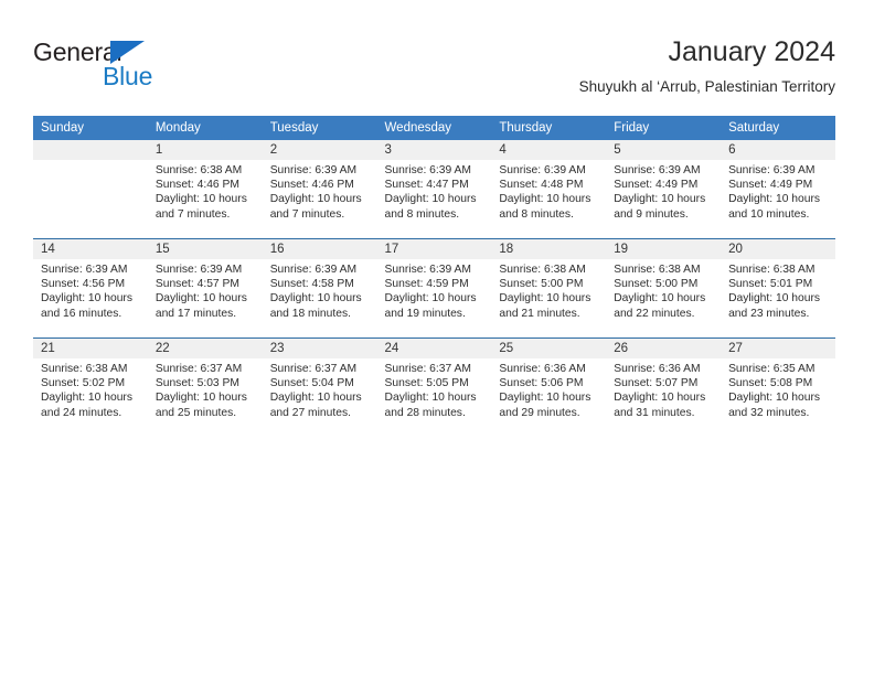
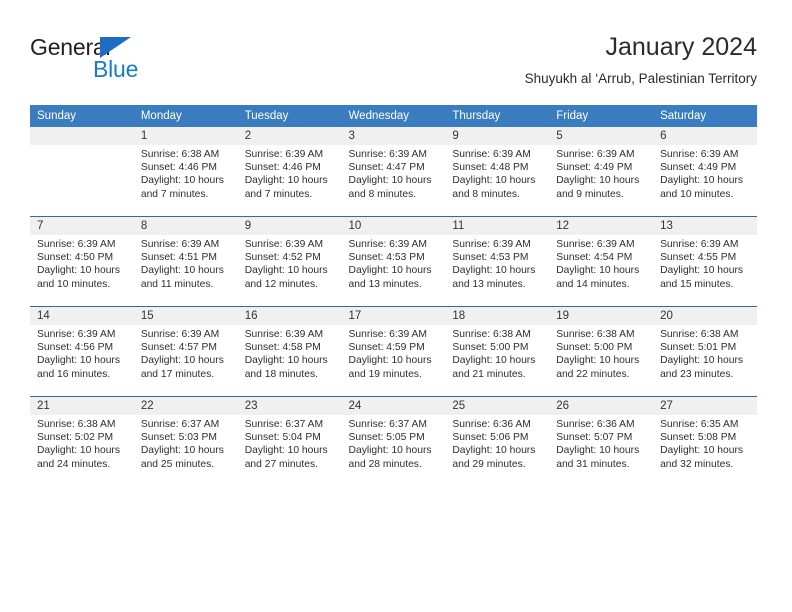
  General
  Blue
  January 2024
  Shuyukh al ‘Arrub, Palestinian Territory
  Sunday	Monday	Tuesday	Wednesday	Thursday	Friday	Saturday
- 	1Sunrise: 6:38 AMSunset: 4:46 PMDaylight: 10 hoursand 7 minutes.	2Sunrise: 6:39 AMSunset: 4:46 PMDaylight: 10 hoursand 7 minutes.	3Sunrise: 6:39 AMSunset: 4:47 PMDaylight: 10 hoursand 8 minutes.	4Sunrise: 6:39 AMSunset: 4:48 PMDaylight: 10 hoursand 8 minutes.	5Sunrise: 6:39 AMSunset: 4:49 PMDaylight: 10 hoursand 9 minutes.	6Sunrise: 6:39 AMSunset: 4:49 PMDaylight: 10 hoursand 10 minutes.
+ 	1Sunrise: 6:38 AMSunset: 4:46 PMDaylight: 10 hoursand 7 minutes.	2Sunrise: 6:39 AMSunset: 4:46 PMDaylight: 10 hoursand 7 minutes.	3Sunrise: 6:39 AMSunset: 4:47 PMDaylight: 10 hoursand 8 minutes.	9Sunrise: 6:39 AMSunset: 4:48 PMDaylight: 10 hoursand 8 minutes.	5Sunrise: 6:39 AMSunset: 4:49 PMDaylight: 10 hoursand 9 minutes.	6Sunrise: 6:39 AMSunset: 4:49 PMDaylight: 10 hoursand 10 minutes.
+ 7Sunrise: 6:39 AMSunset: 4:50 PMDaylight: 10 hoursand 10 minutes.	8Sunrise: 6:39 AMSunset: 4:51 PMDaylight: 10 hoursand 11 minutes.	9Sunrise: 6:39 AMSunset: 4:52 PMDaylight: 10 hoursand 12 minutes.	10Sunrise: 6:39 AMSunset: 4:53 PMDaylight: 10 hoursand 13 minutes.	11Sunrise: 6:39 AMSunset: 4:53 PMDaylight: 10 hoursand 13 minutes.	12Sunrise: 6:39 AMSunset: 4:54 PMDaylight: 10 hoursand 14 minutes.	13Sunrise: 6:39 AMSunset: 4:55 PMDaylight: 10 hoursand 15 minutes.
  14Sunrise: 6:39 AMSunset: 4:56 PMDaylight: 10 hoursand 16 minutes.	15Sunrise: 6:39 AMSunset: 4:57 PMDaylight: 10 hoursand 17 minutes.	16Sunrise: 6:39 AMSunset: 4:58 PMDaylight: 10 hoursand 18 minutes.	17Sunrise: 6:39 AMSunset: 4:59 PMDaylight: 10 hoursand 19 minutes.	18Sunrise: 6:38 AMSunset: 5:00 PMDaylight: 10 hoursand 21 minutes.	19Sunrise: 6:38 AMSunset: 5:00 PMDaylight: 10 hoursand 22 minutes.	20Sunrise: 6:38 AMSunset: 5:01 PMDaylight: 10 hoursand 23 minutes.
  21Sunrise: 6:38 AMSunset: 5:02 PMDaylight: 10 hoursand 24 minutes.	22Sunrise: 6:37 AMSunset: 5:03 PMDaylight: 10 hoursand 25 minutes.	23Sunrise: 6:37 AMSunset: 5:04 PMDaylight: 10 hoursand 27 minutes.	24Sunrise: 6:37 AMSunset: 5:05 PMDaylight: 10 hoursand 28 minutes.	25Sunrise: 6:36 AMSunset: 5:06 PMDaylight: 10 hoursand 29 minutes.	26Sunrise: 6:36 AMSunset: 5:07 PMDaylight: 10 hoursand 31 minutes.	27Sunrise: 6:35 AMSunset: 5:08 PMDaylight: 10 hoursand 32 minutes.
